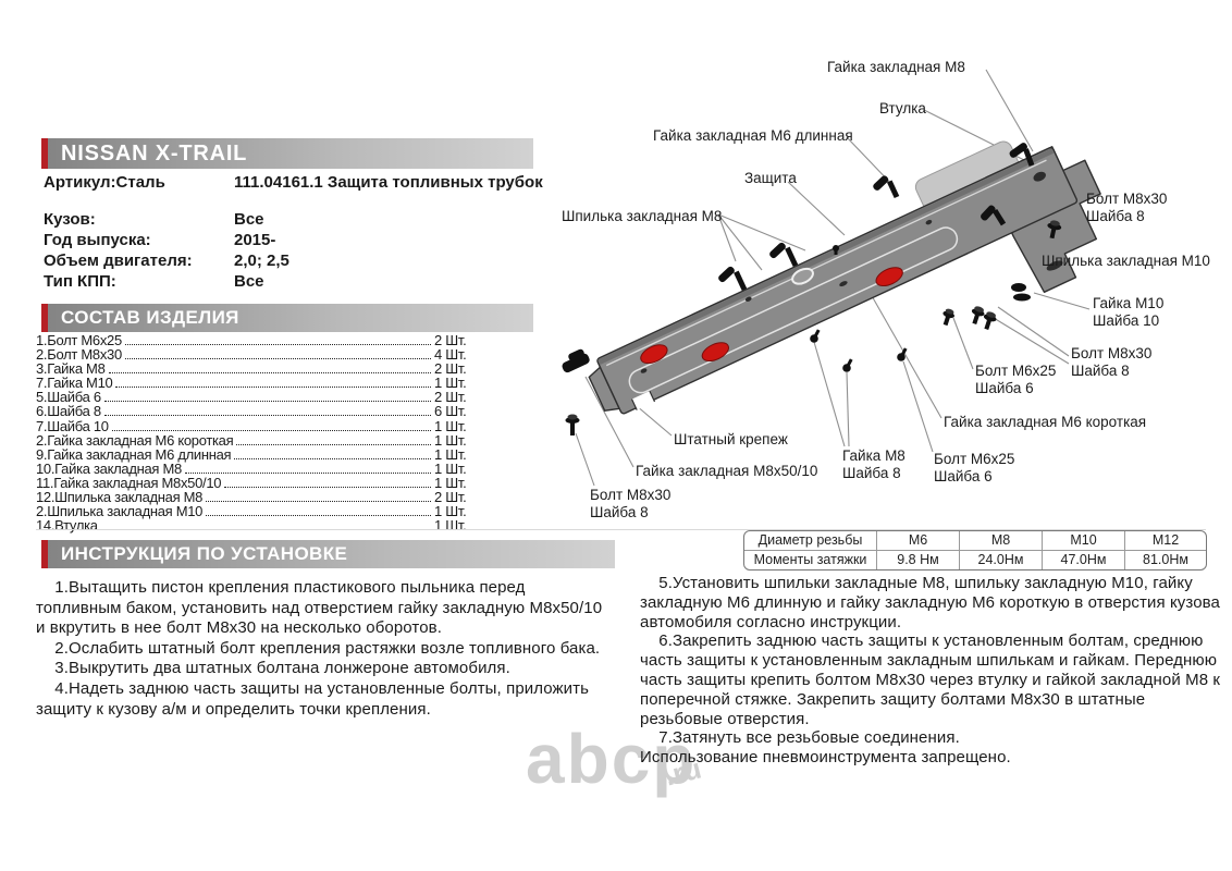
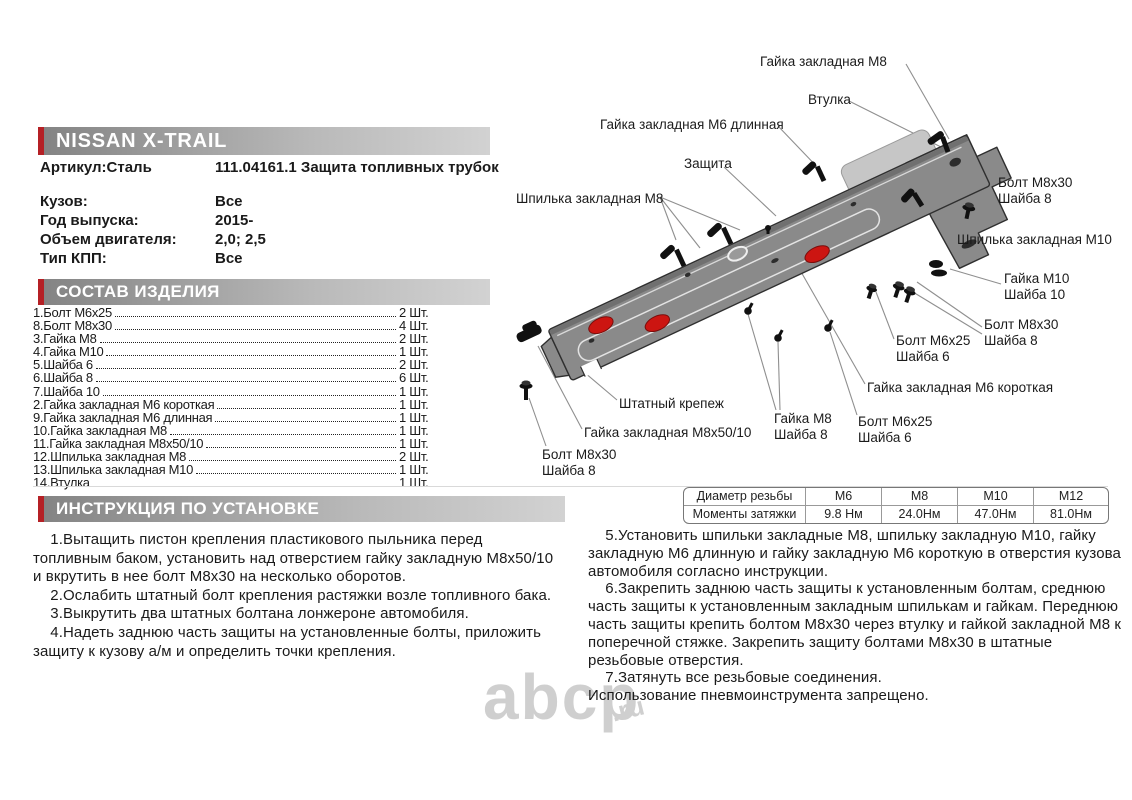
  abcp
  NISSAN X-TRAIL
  Артикул:Сталь
  111.04161.1 Защита топливных трубок
  Кузов:
  Все
  Год выпуска:
  2015-
  Объем двигателя:
  2,0; 2,5
  Тип КПП:
  Все
  СОСТАВ ИЗДЕЛИЯ
  1.Болт М6х25
  2 Шт.
- 2.Болт М8х30
+ 8.Болт М8х30
  4 Шт.
  3.Гайка М8
  2 Шт.
- 7.Гайка М10
+ 4.Гайка М10
  1 Шт.
  5.Шайба 6
  2 Шт.
  6.Шайба 8
  6 Шт.
  7.Шайба 10
  1 Шт.
  2.Гайка закладная М6 короткая
  1 Шт.
  9.Гайка закладная М6 длинная
  1 Шт.
  10.Гайка закладная М8
  1 Шт.
  11.Гайка закладная М8х50/10
  1 Шт.
  12.Шпилька закладная М8
  2 Шт.
- 2.Шпилька закладная М10
+ 13.Шпилька закладная М10
  1 Шт.
  14.Втулка
  1 Шт.
  ИНСТРУКЦИЯ ПО УСТАНОВКЕ
  1.Вытащить пистон крепления пластикового пыльника перед топливным баком, установить над отверстием гайку закладную М8х50/10 и вкрутить в нее болт М8х30 на несколько оборотов.
  2.Ослабить штатный болт крепления растяжки возле топливного бака.
  3.Выкрутить два штатных болтана лонжероне автомобиля.
  4.Надеть заднюю часть защиты на установленные болты, приложить защиту к кузову а/м и определить точки крепления.
  5.Установить шпильки закладные М8, шпильку закладную М10, гайку закладную М6 длинную и гайку закладную М6 короткую в отверстия кузова автомобиля согласно инструкции.
  6.Закрепить заднюю часть защиты к установленным болтам, среднюю часть защиты к установленным закладным шпилькам и гайкам. Переднюю часть защиты крепить болтом М8х30 через втулку и гайкой закладной М8 к поперечной стяжке. Закрепить защиту болтами М8х30 в штатные резьбовые отверстия.
  7.Затянуть все резьбовые соединения.
  Использование пневмоинструмента запрещено.
  Диаметр резьбы
  М6
  М8
  М10
  М12
  Моменты затяжки
  9.8 Нм
  24.0Нм
  47.0Нм
  81.0Нм
  Гайка закладная М8
  Втулка
  Гайка закладная М6 длинная
  Защита
  Шпилька закладная М8
  Болт М8х30
  Шайба 8
  Шпилька закладная М10
  Гайка М10
  Шайба 10
  Болт М8х30
  Шайба 8
  Болт М6х25
  Шайба 6
  Гайка закладная М6 короткая
  Штатный крепеж
  Гайка М8
  Шайба 8
  Болт М6х25
  Шайба 6
  Гайка закладная М8х50/10
  Болт М8х30
  Шайба 8
